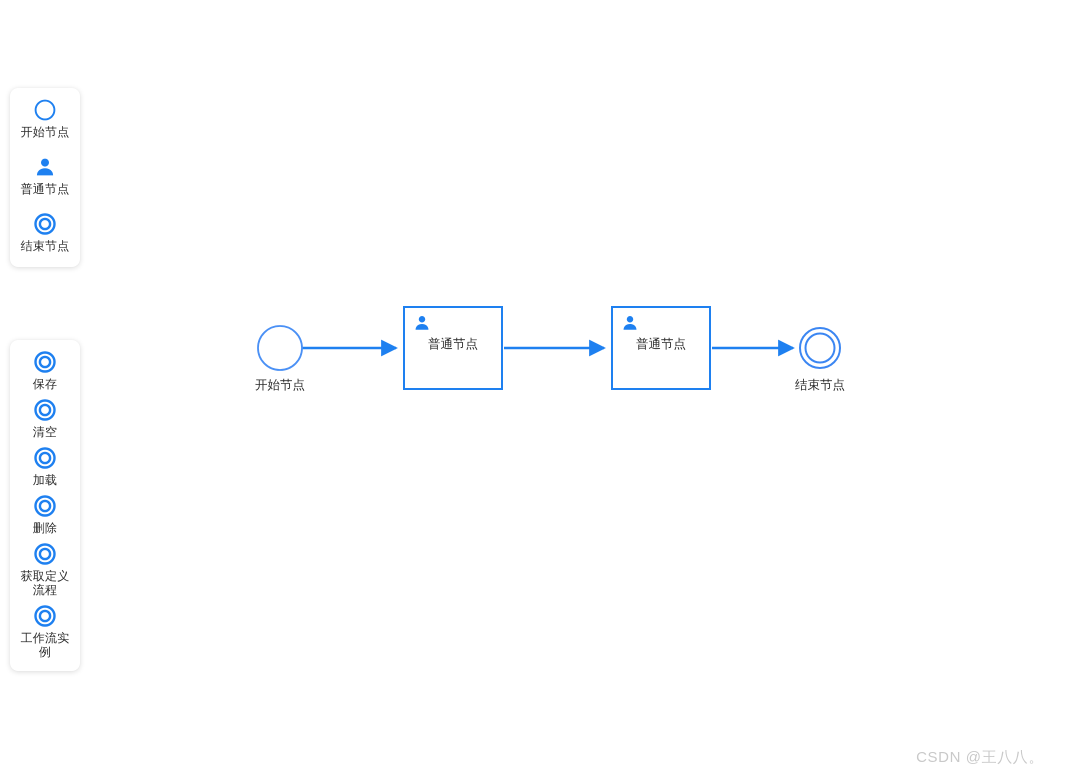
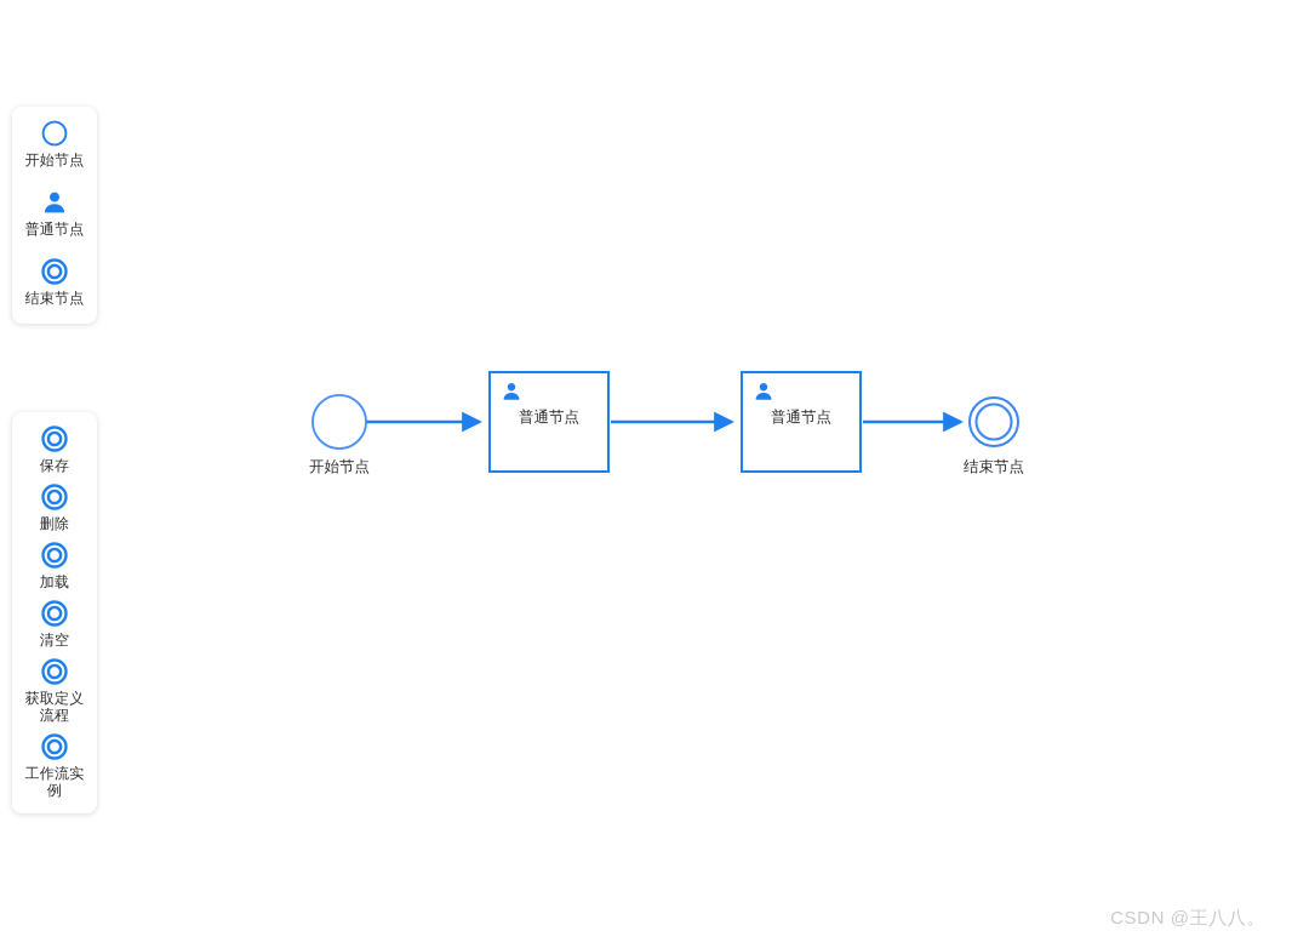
  普通节点
  普通节点
  开始节点
  结束节点
  开始节点
  普通节点
  结束节点
  保存
- 清空
+ 删除
  加载
- 删除
+ 清空
  获取定义流程
  工作流实例
  CSDN @王八八。
